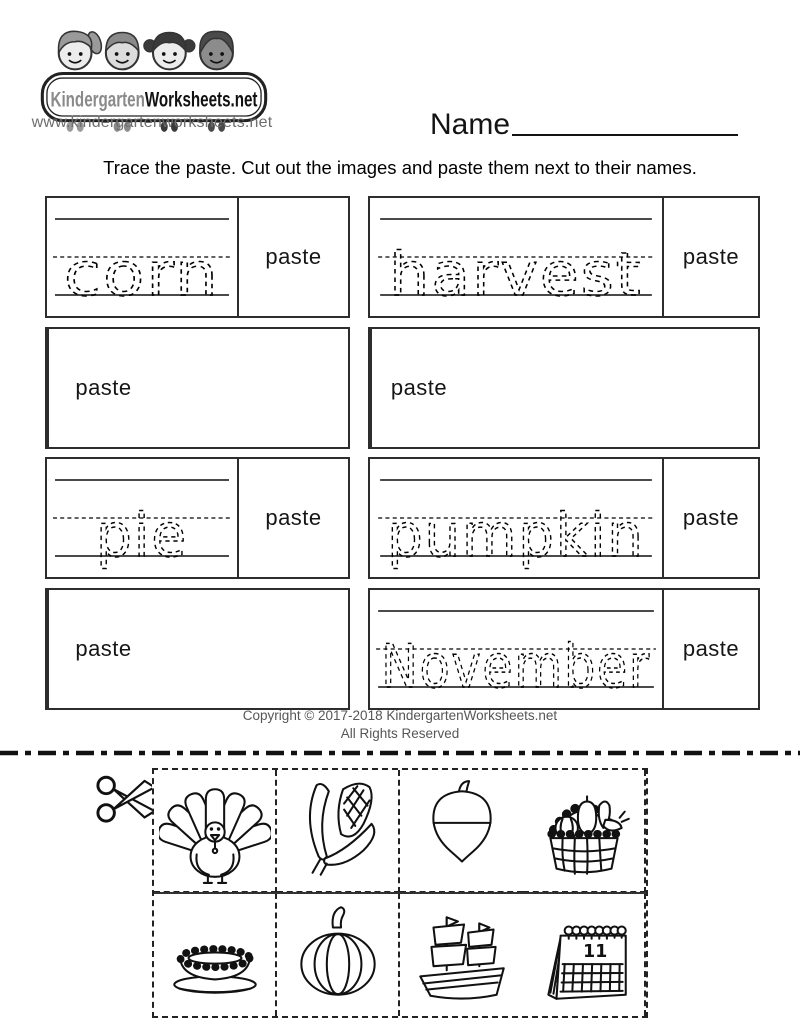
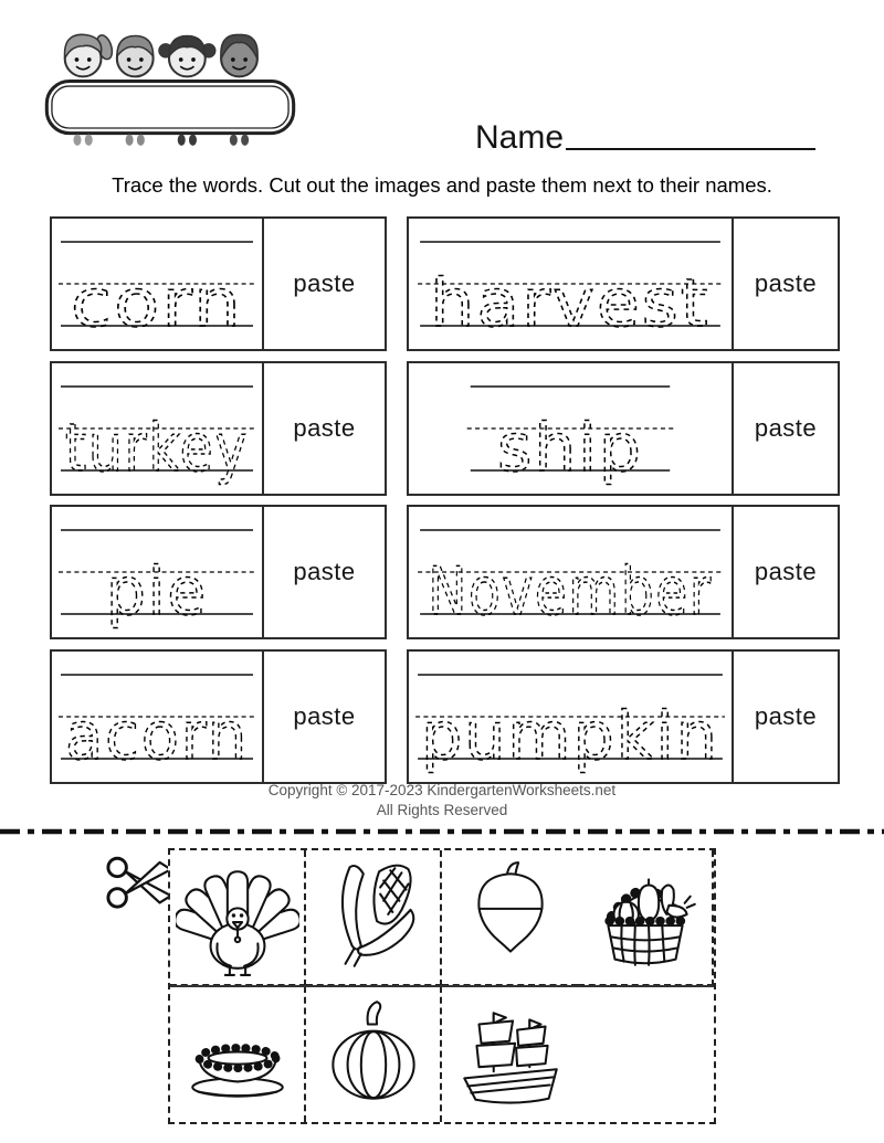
- KindergartenWorksheets.net
- www.kindergartenworksheets.net
  Name
- Trace the paste. Cut out the images and paste them next to their names.
+ Trace the words. Cut out the images and paste them next to their names.
  corn
  paste
  harvest
  paste
+ turkey
  paste
+ ship
  paste
  pie
  paste
- pumpkin
+ November
  paste
+ acorn
  paste
- November
+ pumpkin
  paste
- Copyright © 2017-2018 KindergartenWorksheets.net
+ Copyright © 2017-2023 KindergartenWorksheets.net
  All Rights Reserved
- 11
